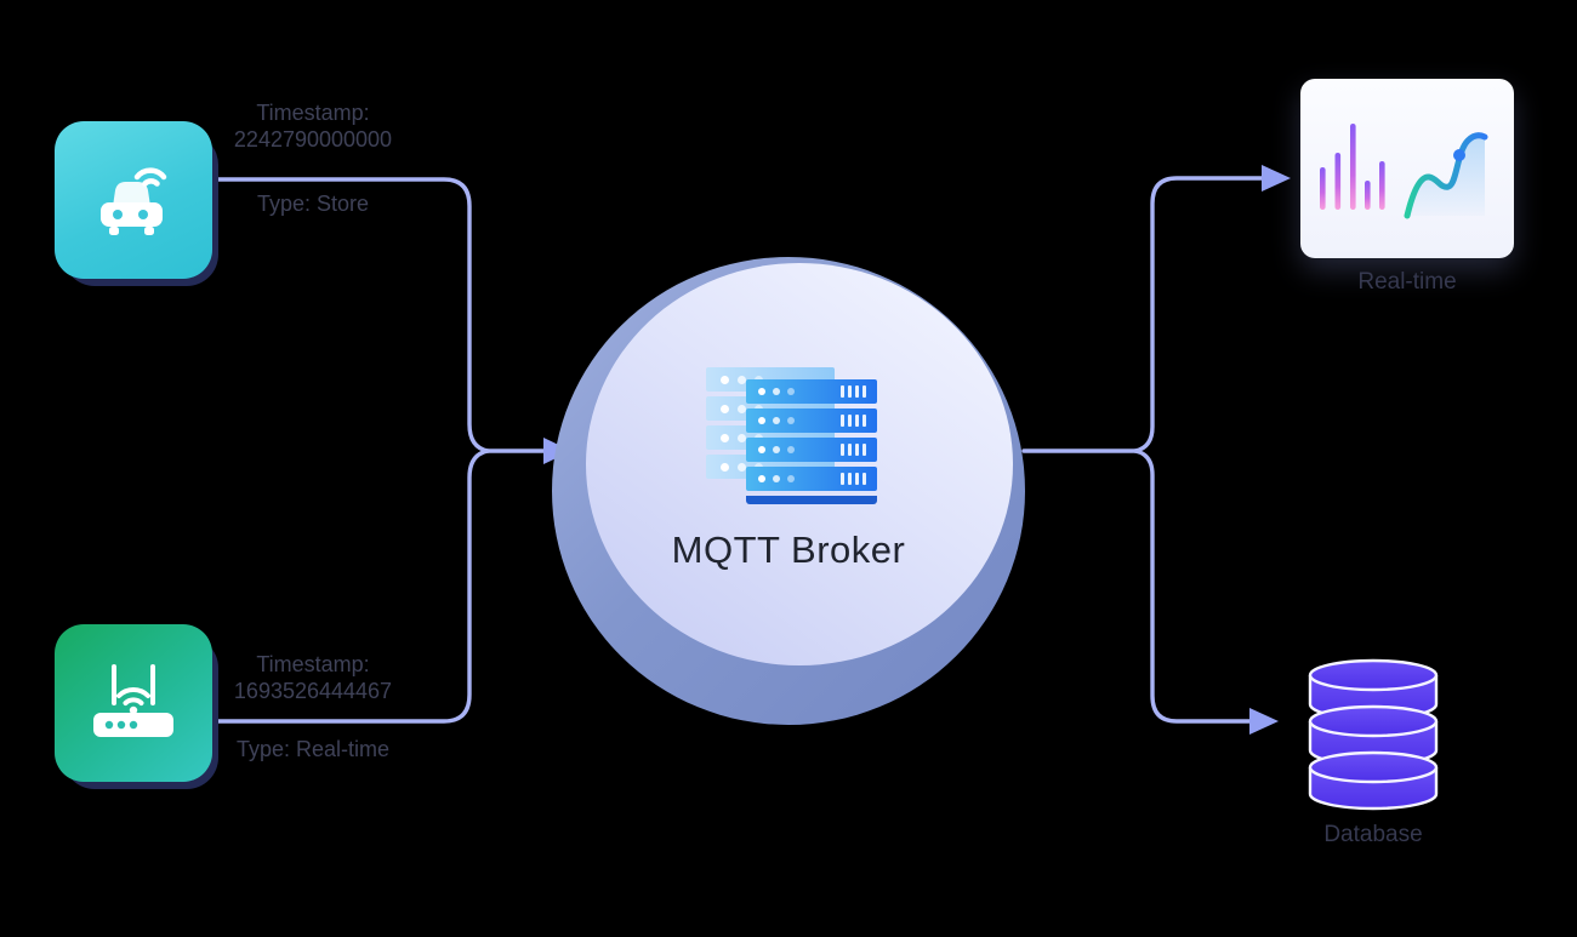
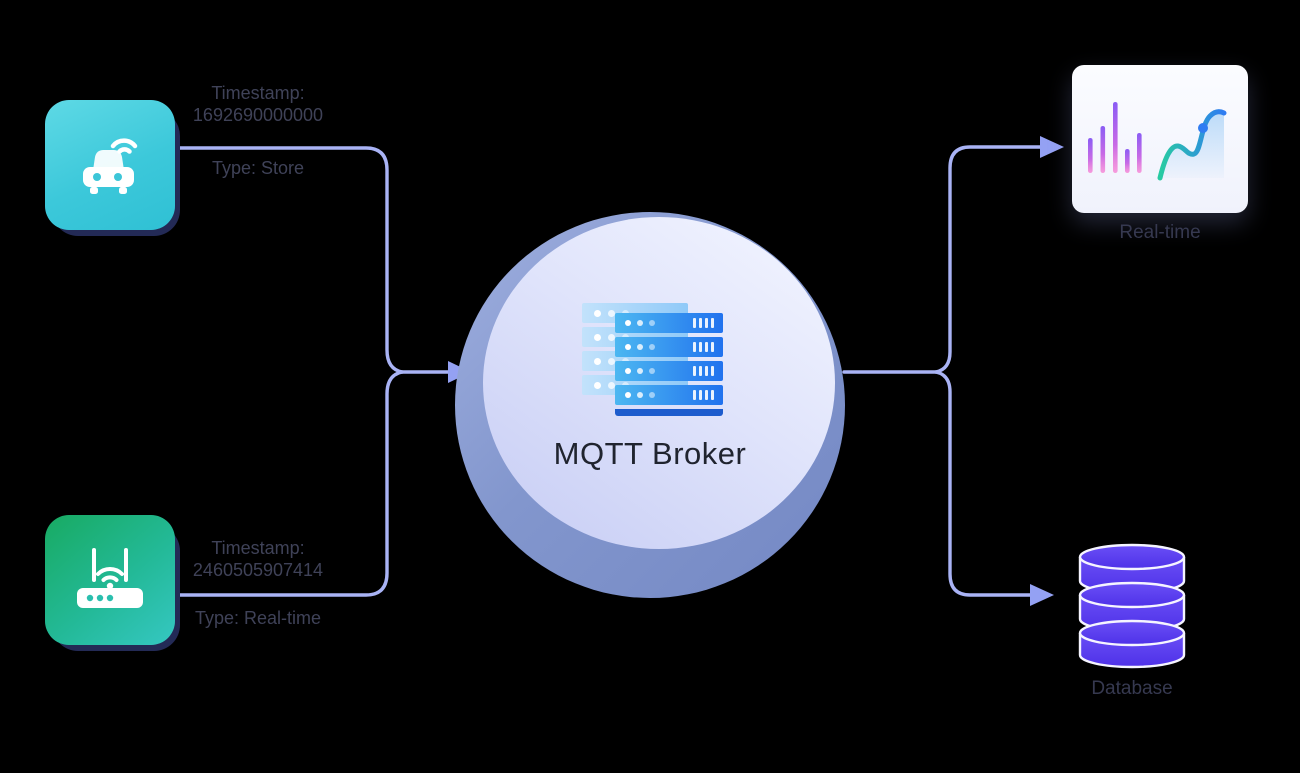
  Timestamp:
- 2242790000000
+ 1692690000000
  Type: Store
  Timestamp:
- 1693526444467
+ 2460505907414
  Type: Real-time
  MQTT Broker
  Real-time
  Database
